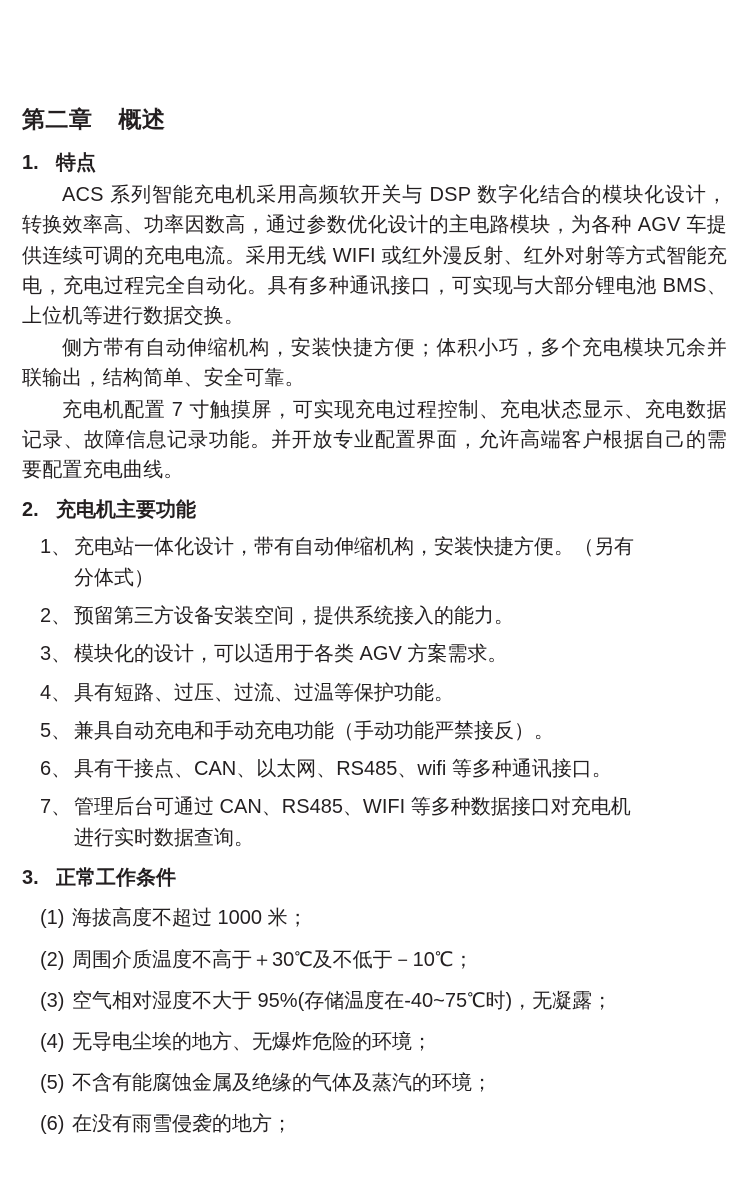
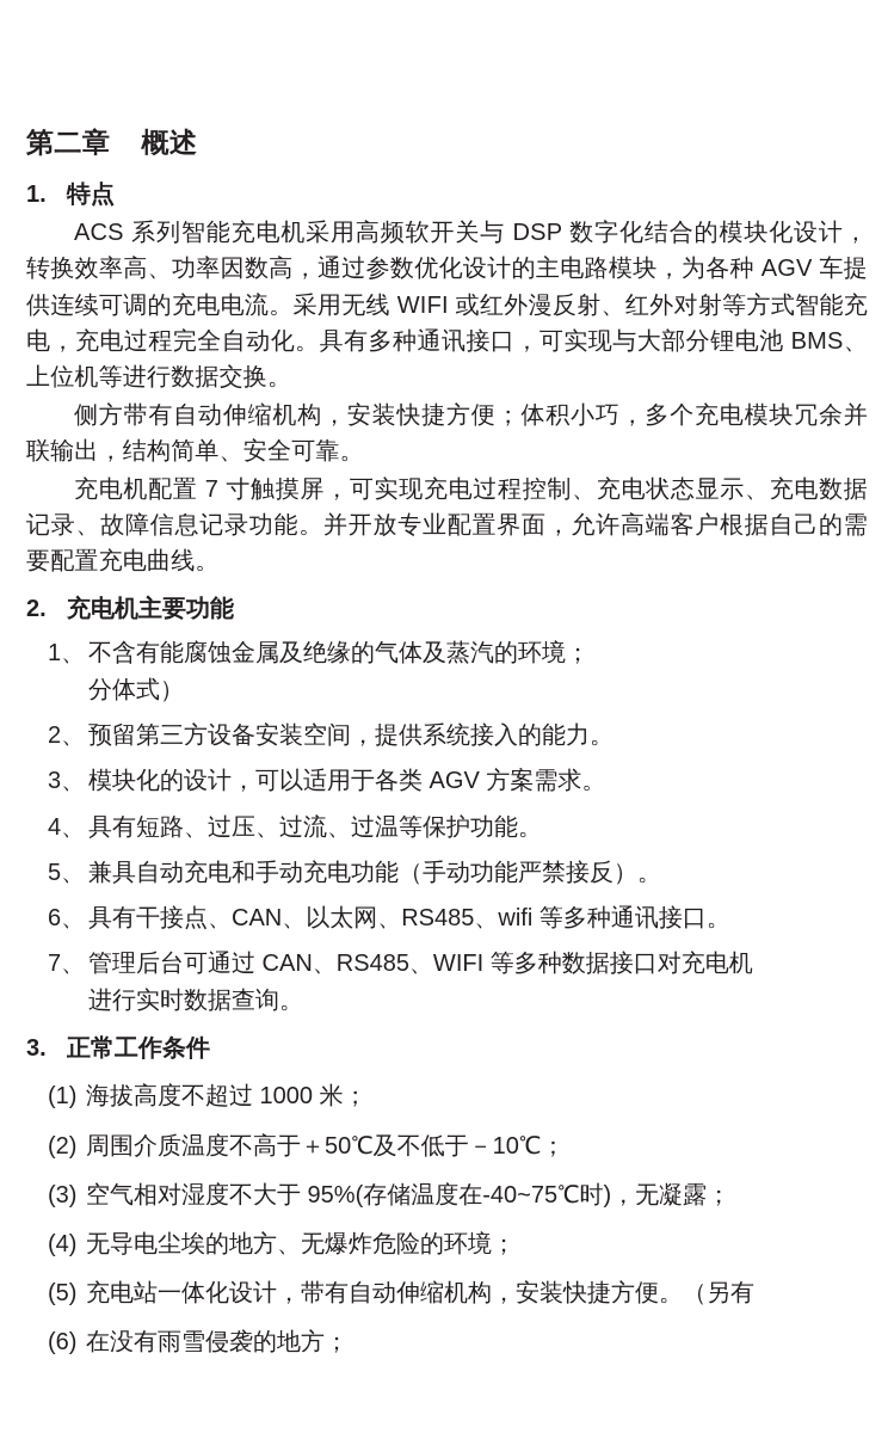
  第二章 概述
  1.
  特点
  ACS 系列智能充电机采用高频软开关与 DSP 数字化结合的模块化设计，转换效率高、功率因数高，通过参数优化设计的主电路模块，为各种 AGV 车提供连续可调的充电电流。采用无线 WIFI 或红外漫反射、红外对射等方式智能充电，充电过程完全自动化。具有多种通讯接口，可实现与大部分锂电池 BMS、上位机等进行数据交换。
  侧方带有自动伸缩机构，安装快捷方便；体积小巧，多个充电模块冗余并联输出，结构简单、安全可靠。
  充电机配置 7 寸触摸屏，可实现充电过程控制、充电状态显示、充电数据记录、故障信息记录功能。并开放专业配置界面，允许高端客户根据自己的需要配置充电曲线。
  2.
  充电机主要功能
  1、
- 充电站一体化设计，带有自动伸缩机构，安装快捷方便。（另有
+ 不含有能腐蚀金属及绝缘的气体及蒸汽的环境；
  分体式）
  2、
  预留第三方设备安装空间，提供系统接入的能力。
  3、
  模块化的设计，可以适用于各类 AGV 方案需求。
  4、
  具有短路、过压、过流、过温等保护功能。
  5、
  兼具自动充电和手动充电功能（手动功能严禁接反）。
  6、
  具有干接点、CAN、以太网、RS485、wifi 等多种通讯接口。
  7、
  管理后台可通过 CAN、RS485、WIFI 等多种数据接口对充电机
  进行实时数据查询。
  3.
  正常工作条件
  (1)
  海拔高度不超过 1000 米；
  (2)
- 周围介质温度不高于＋30℃及不低于－10℃；
+ 周围介质温度不高于＋50℃及不低于－10℃；
  (3)
  空气相对湿度不大于 95%(存储温度在-40~75℃时)，无凝露；
  (4)
  无导电尘埃的地方、无爆炸危险的环境；
  (5)
- 不含有能腐蚀金属及绝缘的气体及蒸汽的环境；
+ 充电站一体化设计，带有自动伸缩机构，安装快捷方便。（另有
  (6)
  在没有雨雪侵袭的地方；
